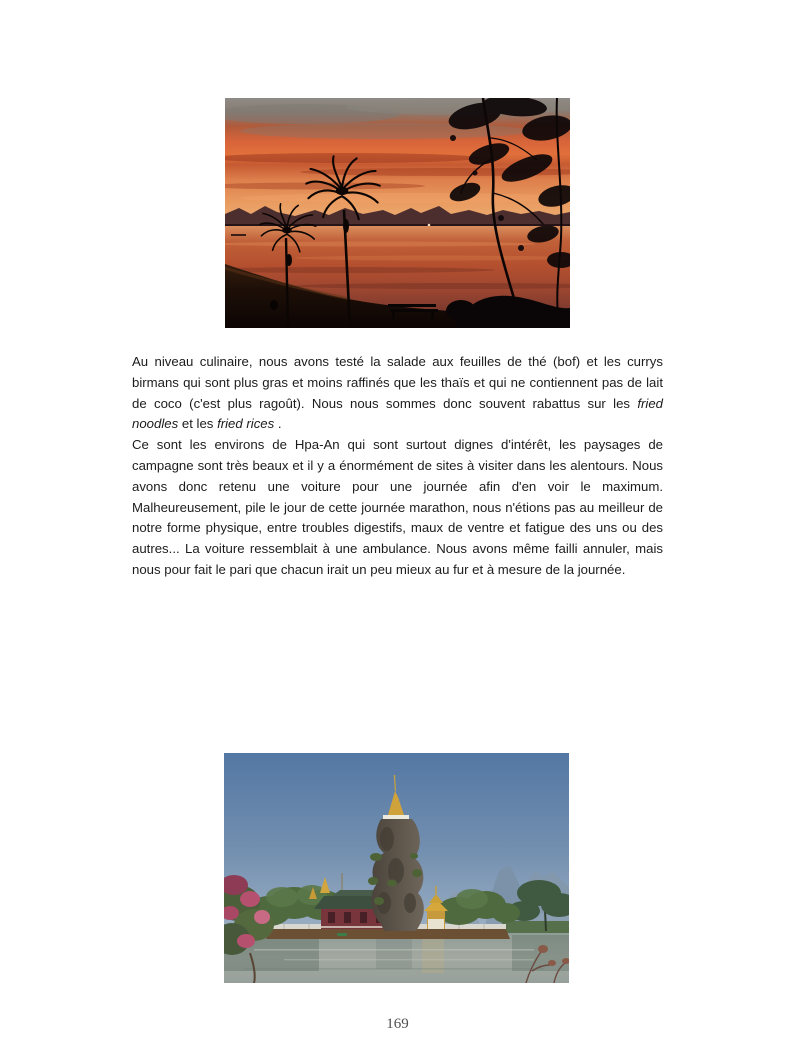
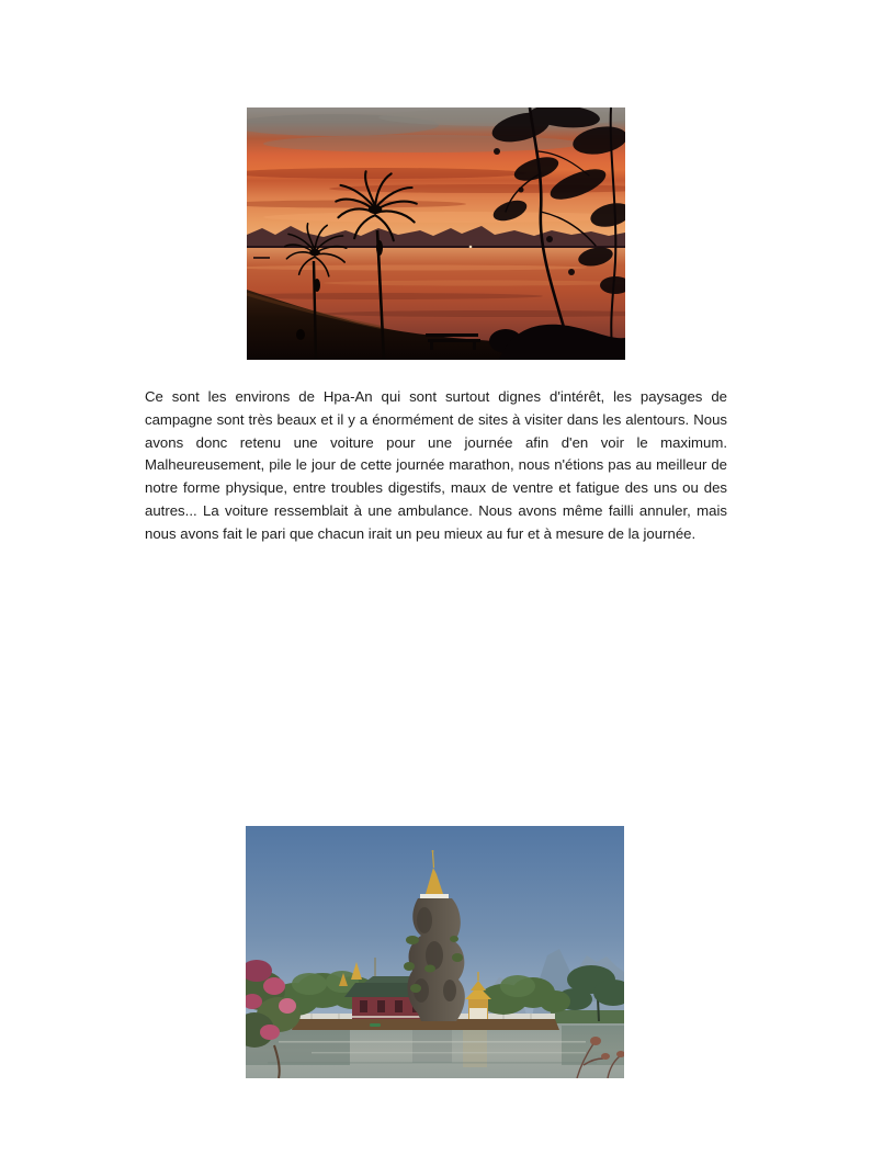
- Au niveau culinaire, nous avons testé la salade aux feuilles de thé (bof) et les currys birmans qui sont plus gras et moins raffinés que les thaïs et qui ne contiennent pas de lait de coco (c'est plus ragoût). Nous nous sommes donc souvent rabattus sur les fried noodles et les fried rices .
- Ce sont les environs de Hpa-An qui sont surtout dignes d'intérêt, les paysages de campagne sont très beaux et il y a énormément de sites à visiter dans les alentours. Nous avons donc retenu une voiture pour une journée afin d'en voir le maximum. Malheureusement, pile le jour de cette journée marathon, nous n'étions pas au meilleur de notre forme physique, entre troubles digestifs, maux de ventre et fatigue des uns ou des autres... La voiture ressemblait à une ambulance. Nous avons même failli annuler, mais nous pour fait le pari que chacun irait un peu mieux au fur et à mesure de la journée.
+ Ce sont les environs de Hpa-An qui sont surtout dignes d'intérêt, les paysages de campagne sont très beaux et il y a énormément de sites à visiter dans les alentours. Nous avons donc retenu une voiture pour une journée afin d'en voir le maximum. Malheureusement, pile le jour de cette journée marathon, nous n'étions pas au meilleur de notre forme physique, entre troubles digestifs, maux de ventre et fatigue des uns ou des autres... La voiture ressemblait à une ambulance. Nous avons même failli annuler, mais nous avons fait le pari que chacun irait un peu mieux au fur et à mesure de la journée.
- 169
